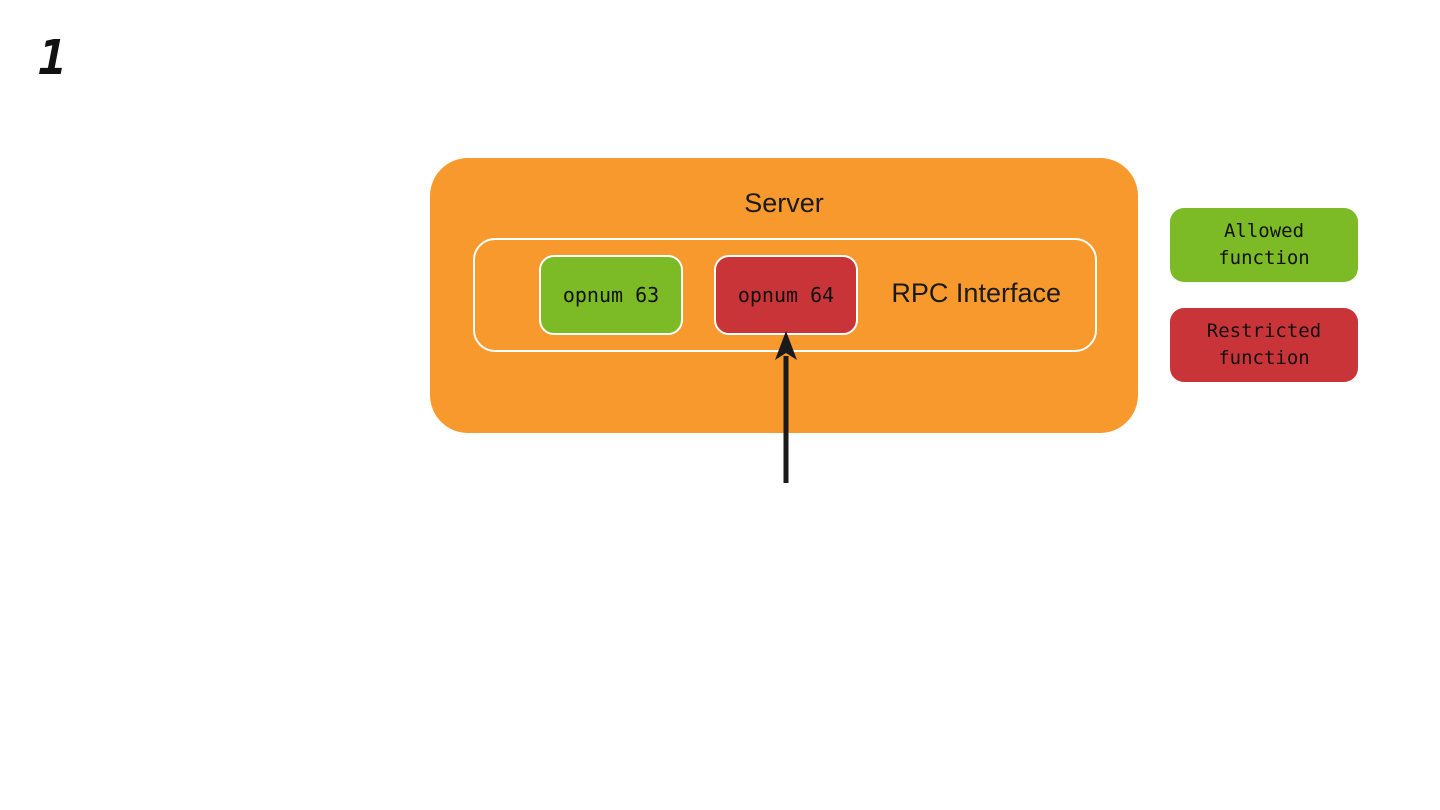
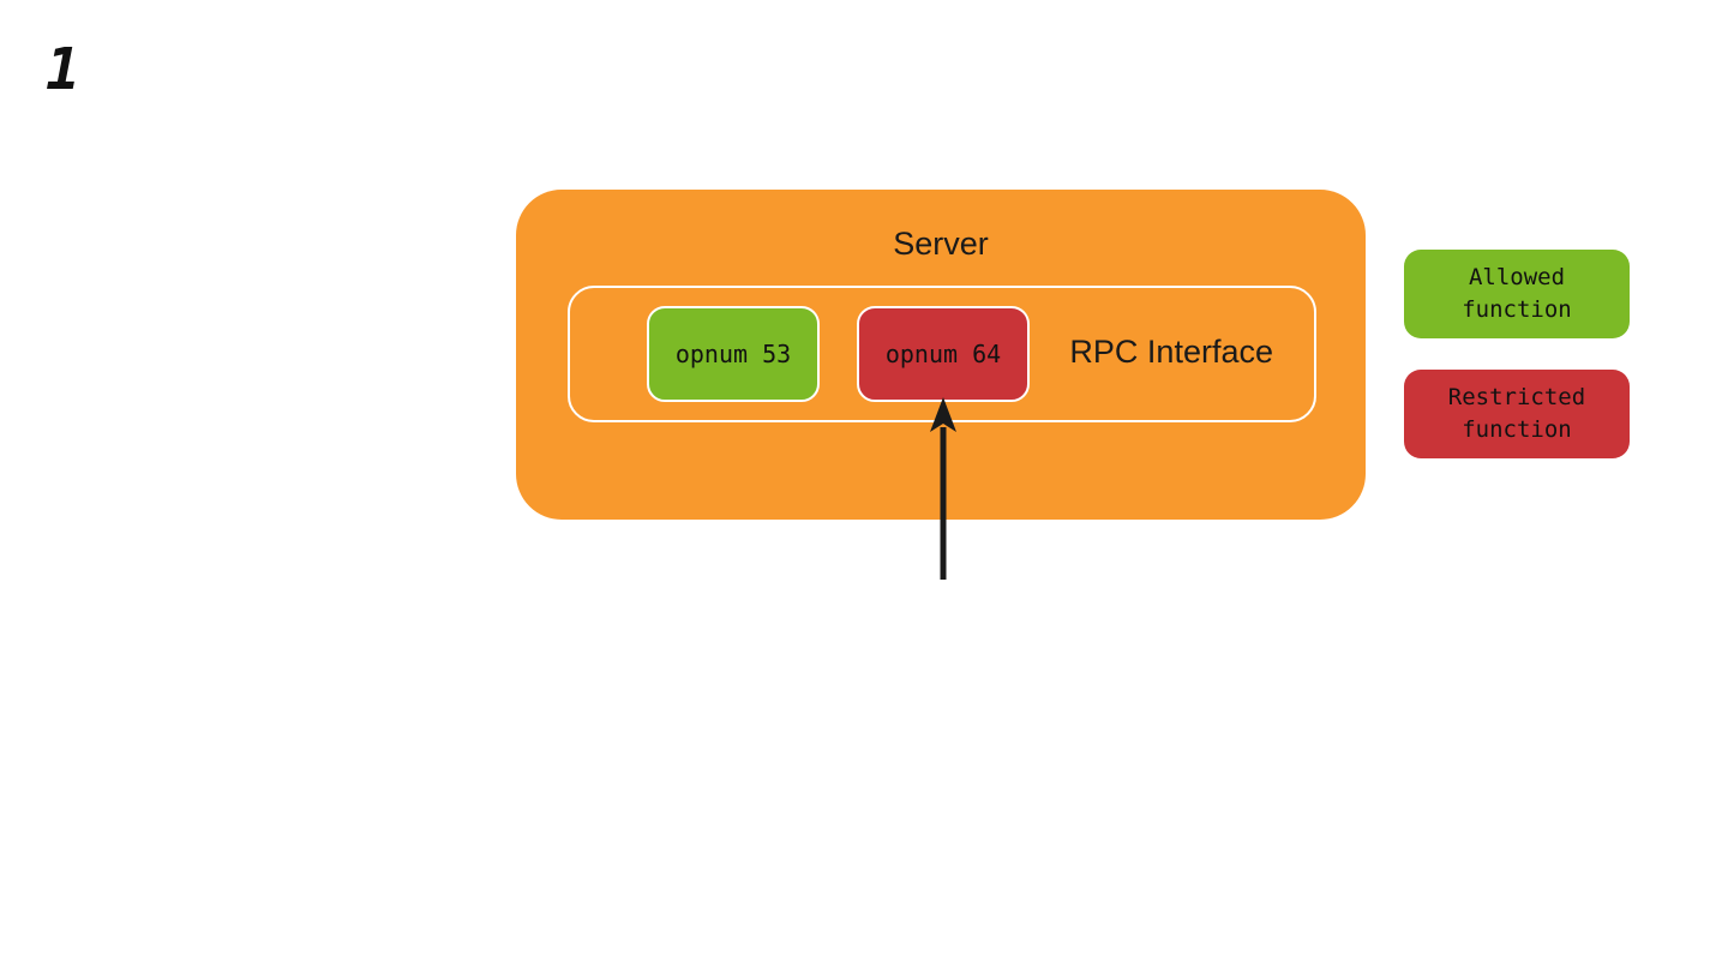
  1
  Server
- opnum 63
+ opnum 53
  opnum 64
  RPC Interface
  Allowed
  function
  Restricted
  function
